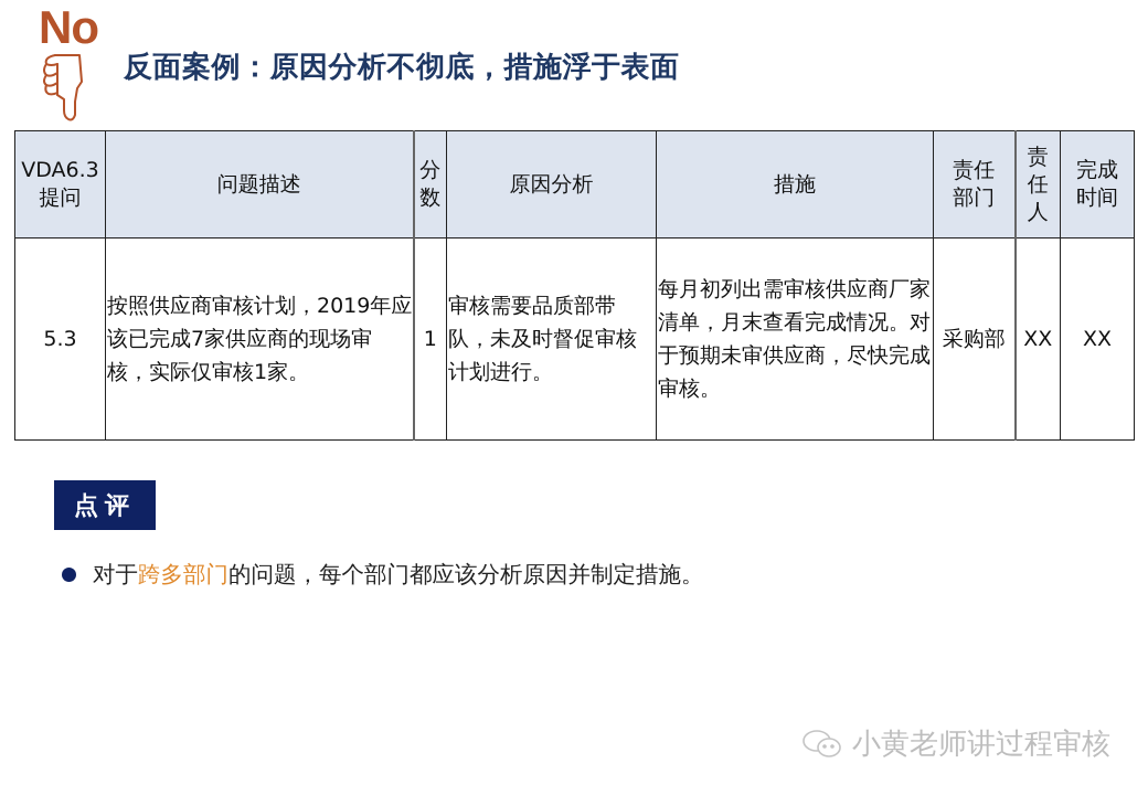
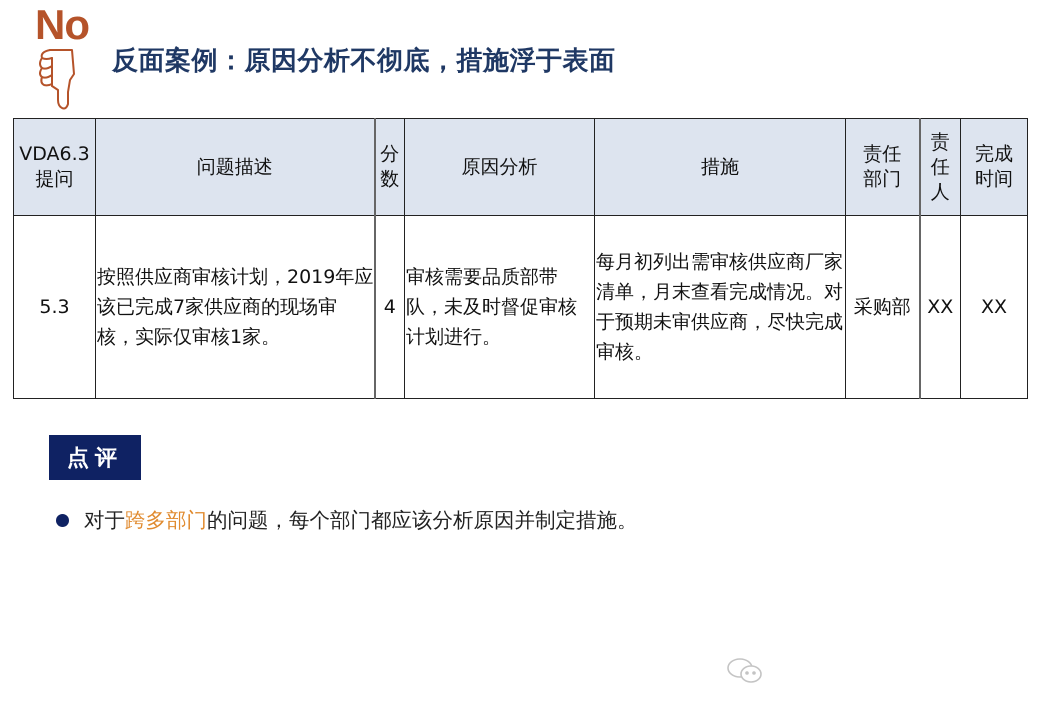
  No
  反面案例：原因分析不彻底，措施浮于表面
  VDA6.3提问	问题描述	分数	原因分析	措施	责任部门	责任人	完成时间
- 5.3	按照供应商审核计划，2019年应该已完成7家供应商的现场审核，实际仅审核1家。	1	审核需要品质部带队，未及时督促审核计划进行。	每月初列出需审核供应商厂家清单，月末查看完成情况。对于预期未审供应商，尽快完成审核。	采购部	XX	XX
+ 5.3	按照供应商审核计划，2019年应该已完成7家供应商的现场审核，实际仅审核1家。	4	审核需要品质部带队，未及时督促审核计划进行。	每月初列出需审核供应商厂家清单，月末查看完成情况。对于预期未审供应商，尽快完成审核。	采购部	XX	XX
  点评
  对于跨多部门的问题，每个部门都应该分析原因并制定措施。
- 小黄老师讲过程审核
